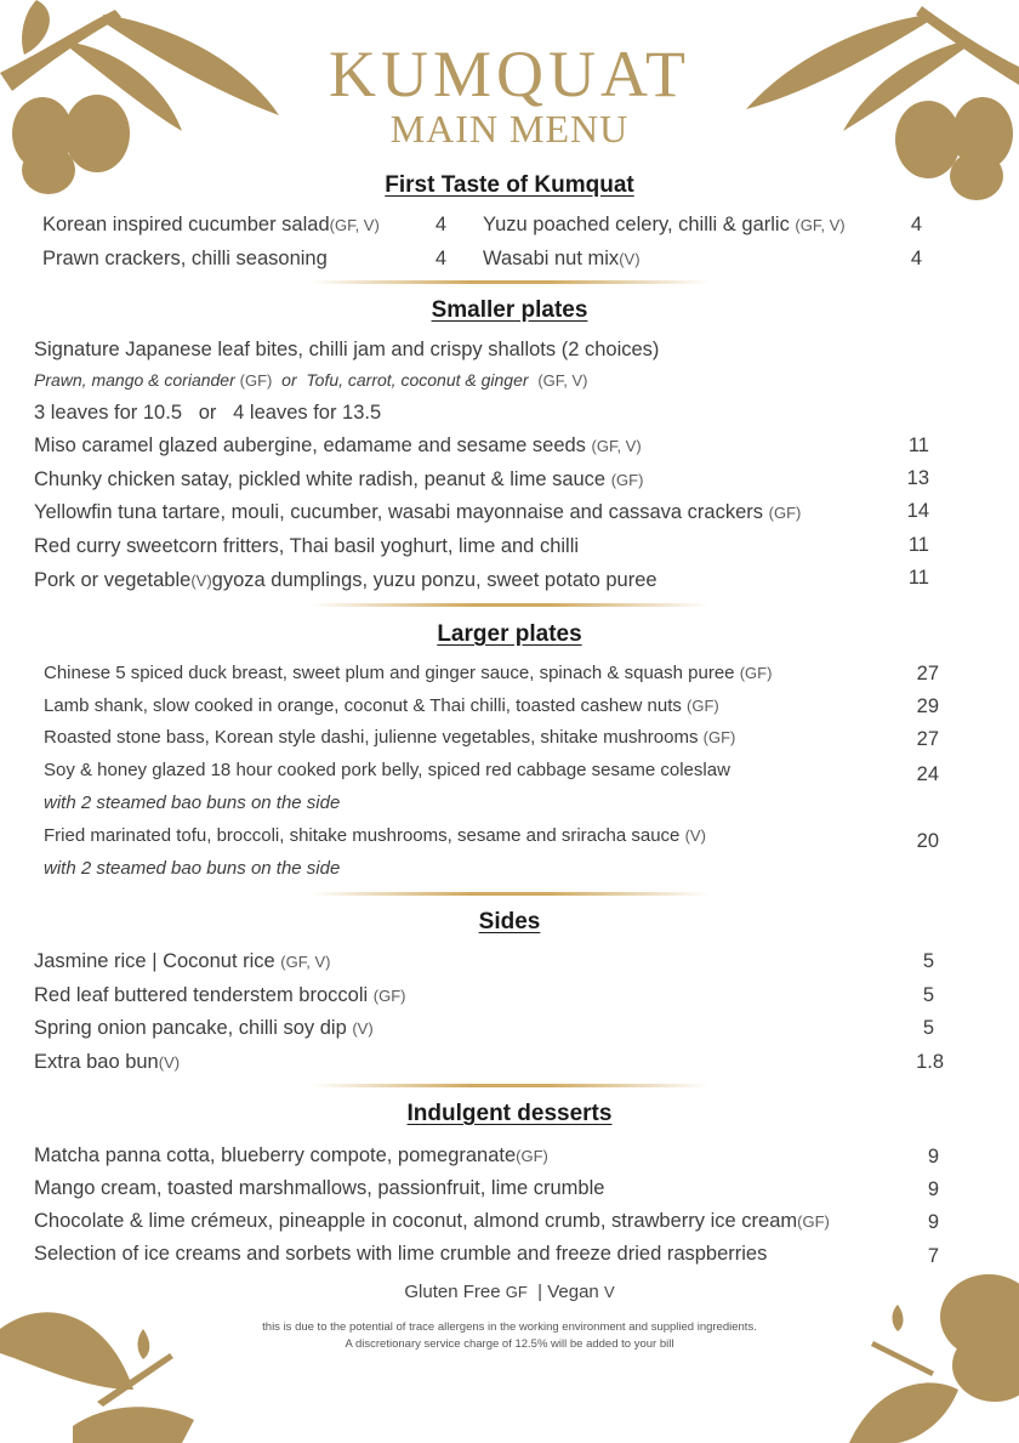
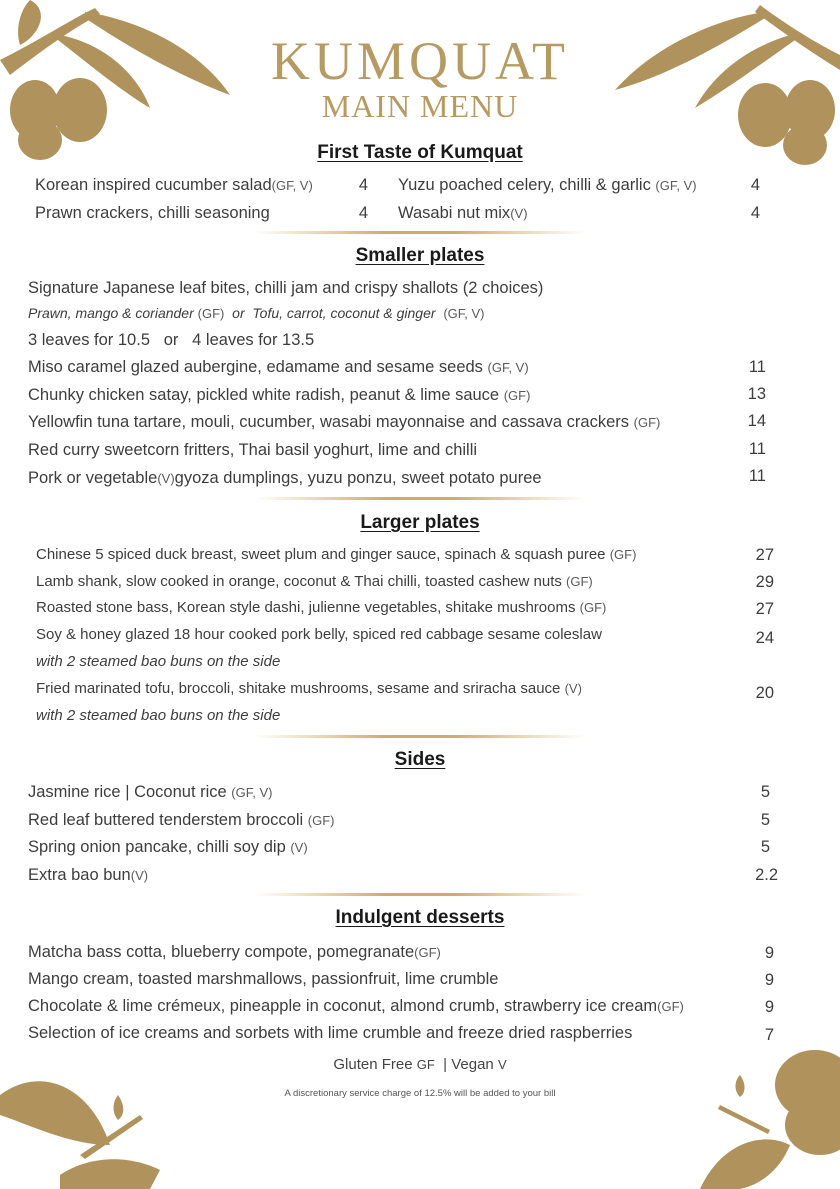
  KUMQUAT
  MAIN MENU
  First Taste of Kumquat
  Korean inspired cucumber salad(GF, V)
  4
  Prawn crackers, chilli seasoning
  4
  Yuzu poached celery, chilli & garlic (GF, V)
  4
  Wasabi nut mix(V)
  4
  Smaller plates
  Signature Japanese leaf bites, chilli jam and crispy shallots (2 choices)
  Prawn, mango & coriander (GF) or Tofu, carrot, coconut & ginger (GF, V)
  3 leaves for 10.5 or 4 leaves for 13.5
  Miso caramel glazed aubergine, edamame and sesame seeds (GF, V)
  11
  Chunky chicken satay, pickled white radish, peanut & lime sauce (GF)
  13
  Yellowfin tuna tartare, mouli, cucumber, wasabi mayonnaise and cassava crackers (GF)
  14
  Red curry sweetcorn fritters, Thai basil yoghurt, lime and chilli
  11
  Pork or vegetable(V)gyoza dumplings, yuzu ponzu, sweet potato puree
  11
  Larger plates
  Chinese 5 spiced duck breast, sweet plum and ginger sauce, spinach & squash puree (GF)
  27
  Lamb shank, slow cooked in orange, coconut & Thai chilli, toasted cashew nuts (GF)
  29
  Roasted stone bass, Korean style dashi, julienne vegetables, shitake mushrooms (GF)
  27
  Soy & honey glazed 18 hour cooked pork belly, spiced red cabbage sesame coleslaw
  24
  with 2 steamed bao buns on the side
  Fried marinated tofu, broccoli, shitake mushrooms, sesame and sriracha sauce (V)
  20
  with 2 steamed bao buns on the side
  Sides
  Jasmine rice | Coconut rice (GF, V)
  5
  Red leaf buttered tenderstem broccoli (GF)
  5
  Spring onion pancake, chilli soy dip (V)
  5
  Extra bao bun(V)
- 1.8
+ 2.2
  Indulgent desserts
- Matcha panna cotta, blueberry compote, pomegranate(GF)
+ Matcha bass cotta, blueberry compote, pomegranate(GF)
  9
  Mango cream, toasted marshmallows, passionfruit, lime crumble
  9
  Chocolate & lime crémeux, pineapple in coconut, almond crumb, strawberry ice cream(GF)
  9
  Selection of ice creams and sorbets with lime crumble and freeze dried raspberries
  7
  Gluten Free GF | Vegan V
- this is due to the potential of trace allergens in the working environment and supplied ingredients.
  A discretionary service charge of 12.5% will be added to your bill
